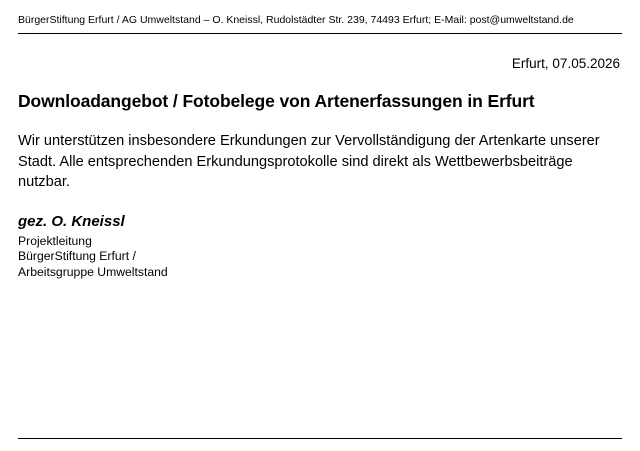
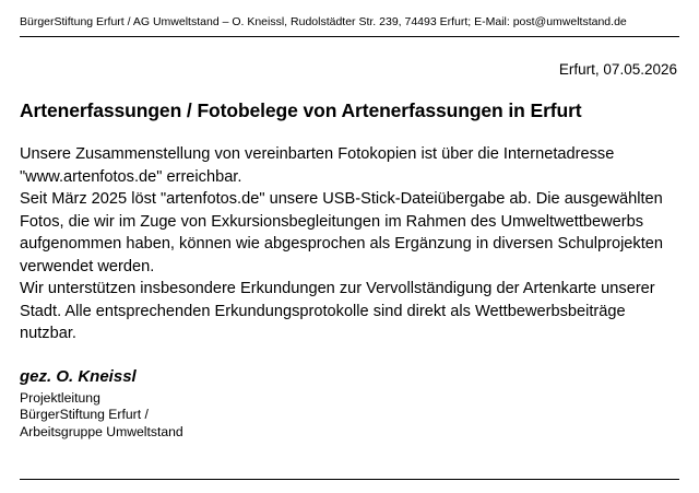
  BürgerStiftung Erfurt / AG Umweltstand – O. Kneissl, Rudolstädter Str. 239, 74493 Erfurt; E-Mail: post@umweltstand.de
  Erfurt, 07.05.2026
- Downloadangebot / Fotobelege von Artenerfassungen in Erfurt
+ Artenerfassungen / Fotobelege von Artenerfassungen in Erfurt
+ Unsere Zusammenstellung von vereinbarten Fotokopien ist über die Internetadresse "www.artenfotos.de" erreichbar.
+ Seit März 2025 löst "artenfotos.de" unsere USB-Stick-Dateiübergabe ab. Die ausgewählten Fotos, die wir im Zuge von Exkursionsbegleitungen im Rahmen des Umweltwettbewerbs aufgenommen haben, können wie abgesprochen als Ergänzung in diversen Schulprojekten verwendet werden.
  Wir unterstützen insbesondere Erkundungen zur Vervollständigung der Artenkarte unserer Stadt. Alle entsprechenden Erkundungsprotokolle sind direkt als Wettbewerbsbeiträge nutzbar.
  gez. O. Kneissl
  Projektleitung
  BürgerStiftung Erfurt /
  Arbeitsgruppe Umweltstand
